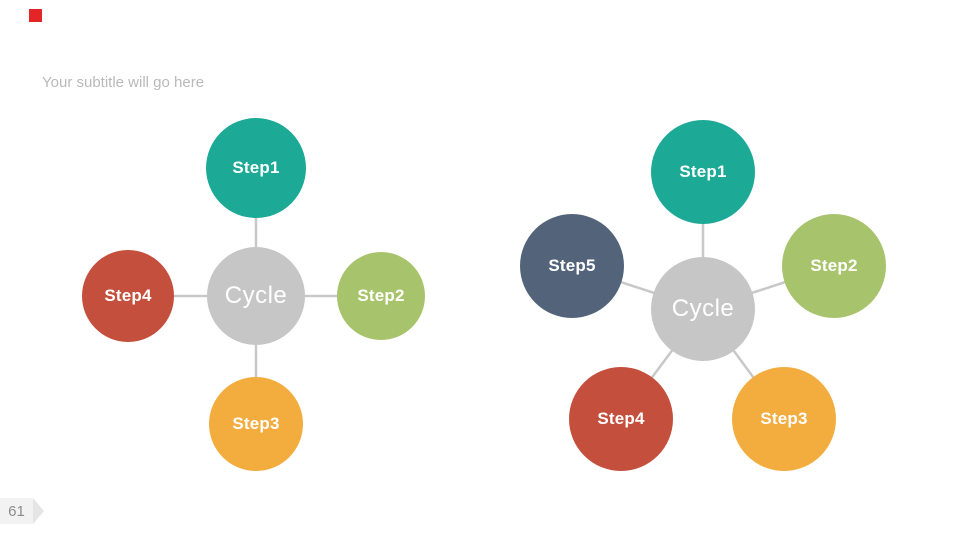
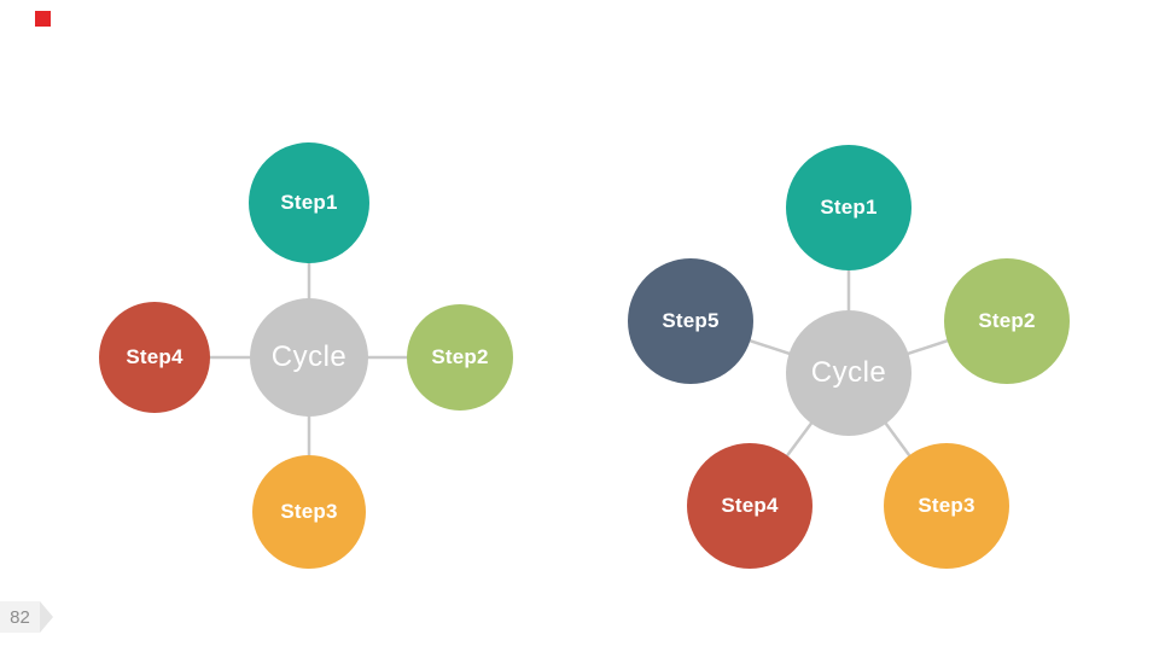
- Your subtitle will go here
  Cycle
  Step1
  Step2
  Step3
  Step4
  Cycle
  Step1
  Step2
  Step3
  Step4
  Step5
- 61
+ 82
